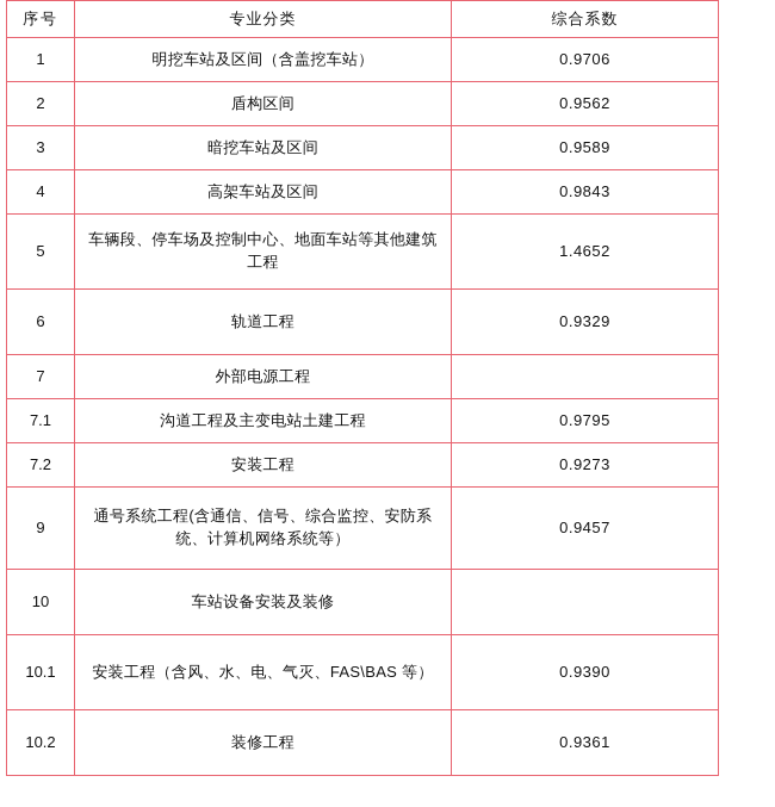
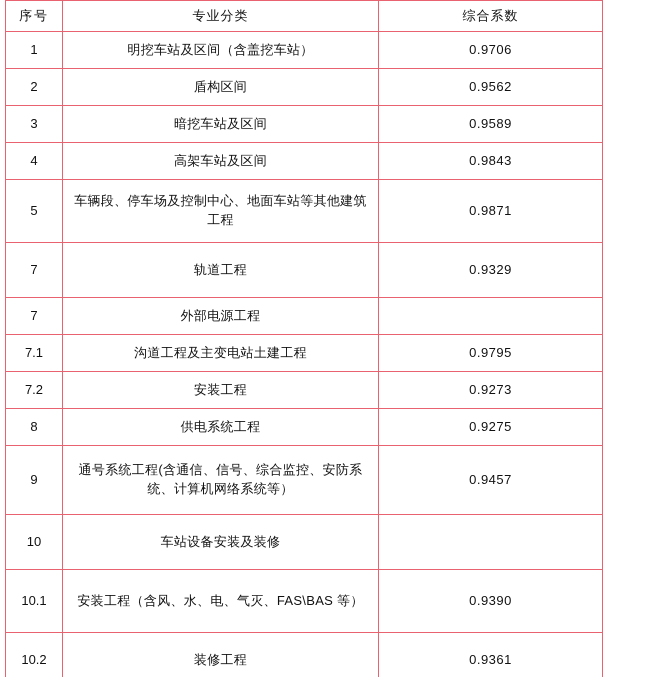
  序号	专业分类	综合系数
  1	明挖车站及区间（含盖挖车站）	0.9706
  2	盾构区间	0.9562
  3	暗挖车站及区间	0.9589
  4	高架车站及区间	0.9843
- 5	车辆段、停车场及控制中心、地面车站等其他建筑工程	1.4652
+ 5	车辆段、停车场及控制中心、地面车站等其他建筑工程	0.9871
- 6	轨道工程	0.9329
+ 7	轨道工程	0.9329
  7	外部电源工程
  7.1	沟道工程及主变电站土建工程	0.9795
  7.2	安装工程	0.9273
+ 8	供电系统工程	0.9275
  9	通号系统工程(含通信、信号、综合监控、安防系统、计算机网络系统等）	0.9457
  10	车站设备安装及装修
  10.1	安装工程（含风、水、电、气灭、FAS\BAS 等）	0.9390
  10.2	装修工程	0.9361
